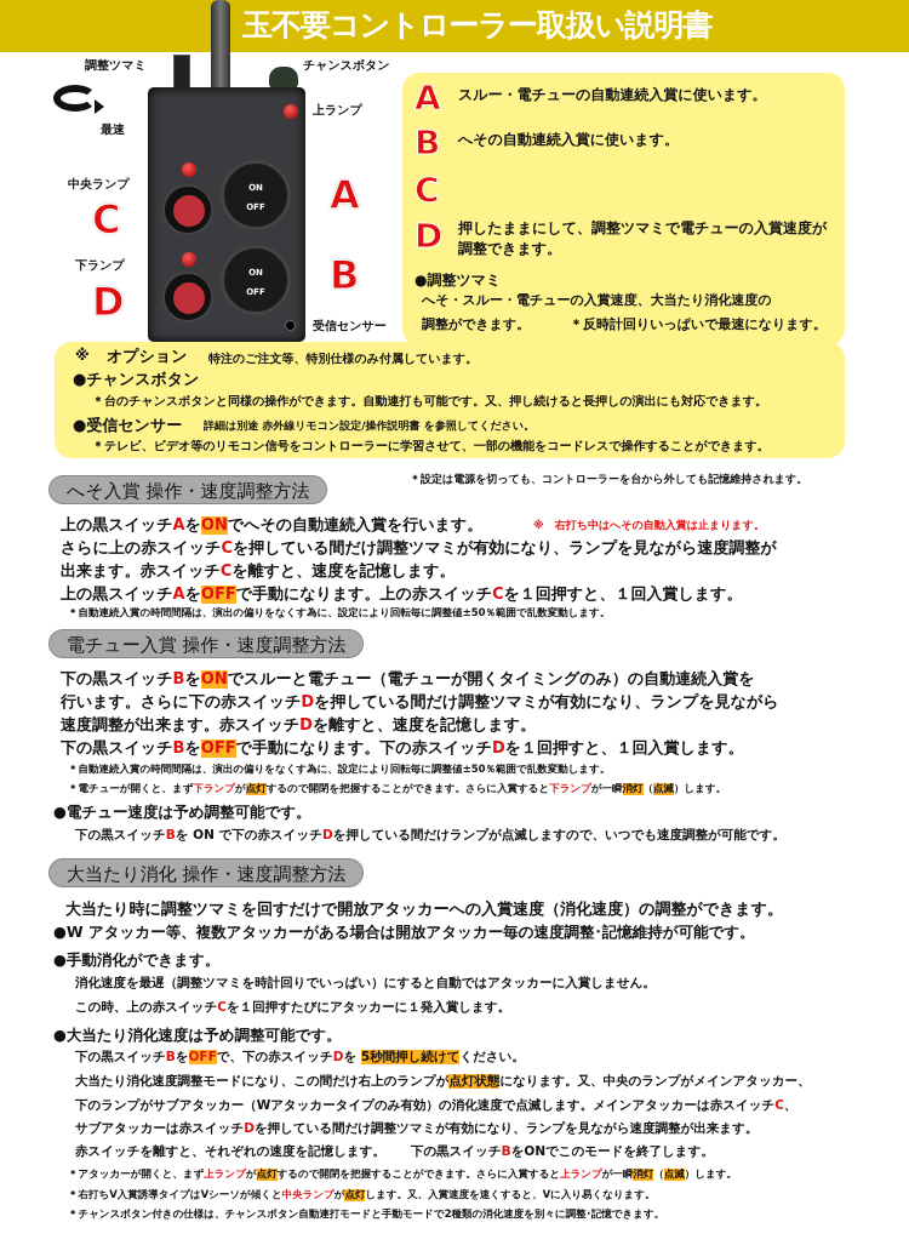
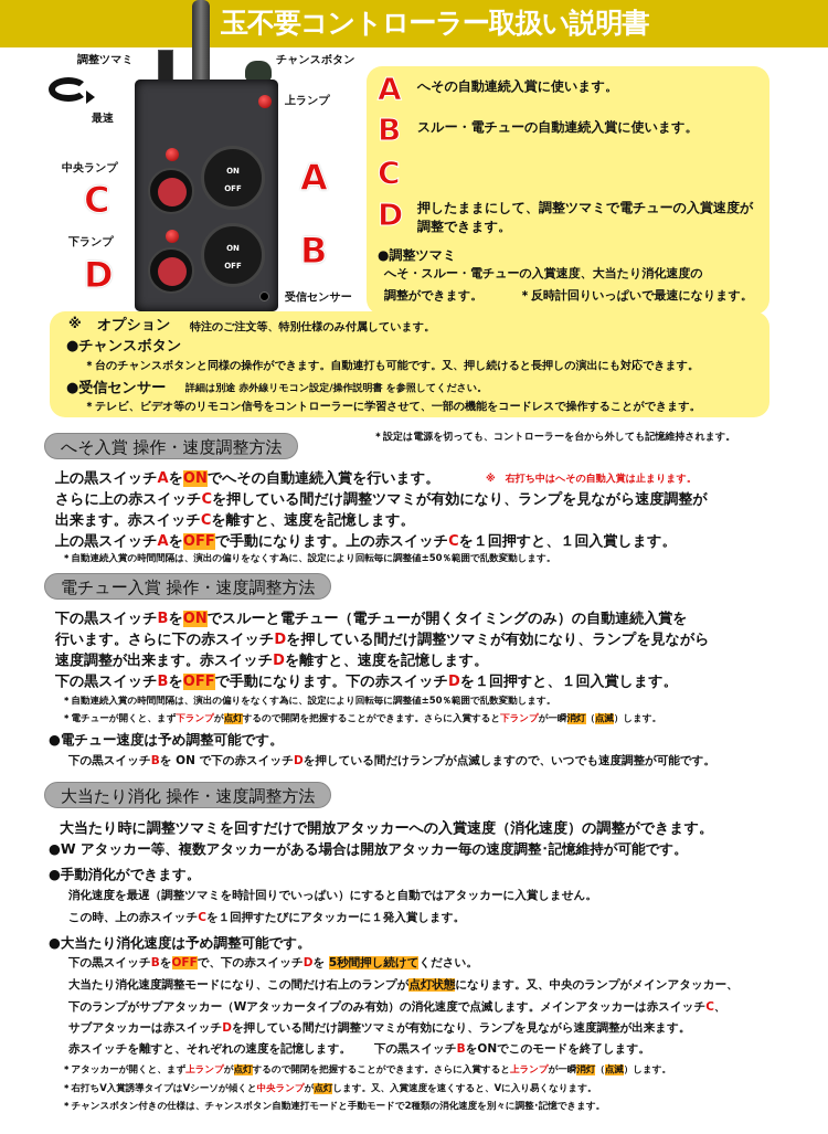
  玉不要コントローラー取扱い説明書
  ON
  OFF
  ON
  OFF
  調整ツマミ
  最速
  チャンスボタン
  上ランプ
  中央ランプ
  下ランプ
  受信センサー
  A
  B
  C
  D
  A
- スルー・電チューの自動連続入賞に使います。
+ へその自動連続入賞に使います。
  B
- へその自動連続入賞に使います。
+ スルー・電チューの自動連続入賞に使います。
  C
  D
  押したままにして、調整ツマミで電チューの入賞速度が調整できます。
  ●調整ツマミ
  へそ・スルー・電チューの入賞速度、大当たり消化速度の
  調整ができます。
  ＊反時計回りいっぱいで最速になります。
  ※
  オプション
  特注のご注文等、特別仕様のみ付属しています。
  ●チャンスボタン
  ＊台のチャンスボタンと同様の操作ができます。自動連打も可能です。又、押し続けると長押しの演出にも対応できます。
  ●受信センサー
  詳細は別途 赤外線リモコン設定/操作説明書 を参照してください。
  ＊テレビ、ビデオ等のリモコン信号をコントローラーに学習させて、一部の機能をコードレスで操作することができます。
  ＊設定は電源を切っても、コントローラーを台から外しても記憶維持されます。
  へそ入賞 操作・速度調整方法
  上の黒スイッチAをONでへその自動連続入賞を行います。
  ※ 右打ち中はへその自動入賞は止まります。
  さらに上の赤スイッチCを押している間だけ調整ツマミが有効になり、ランプを見ながら速度調整が
  出来ます。赤スイッチCを離すと、速度を記憶します。
  上の黒スイッチAをOFFで手動になります。上の赤スイッチCを１回押すと、１回入賞します。
  ＊自動連続入賞の時間間隔は、演出の偏りをなくす為に、設定により回転毎に調整値±50％範囲で乱数変動します。
  電チュー入賞 操作・速度調整方法
  下の黒スイッチBをONでスルーと電チュー（電チューが開くタイミングのみ）の自動連続入賞を
  行います。さらに下の赤スイッチDを押している間だけ調整ツマミが有効になり、ランプを見ながら
  速度調整が出来ます。赤スイッチDを離すと、速度を記憶します。
  下の黒スイッチBをOFFで手動になります。下の赤スイッチDを１回押すと、１回入賞します。
  ＊自動連続入賞の時間間隔は、演出の偏りをなくす為に、設定により回転毎に調整値±50％範囲で乱数変動します。
  ＊電チューが開くと、まず下ランプが点灯するので開閉を把握することができます。さらに入賞すると下ランプが一瞬消灯（点滅）します。
  ●電チュー速度は予め調整可能です。
  下の黒スイッチBを ON で下の赤スイッチDを押している間だけランプが点滅しますので、いつでも速度調整が可能です。
  大当たり消化 操作・速度調整方法
  大当たり時に調整ツマミを回すだけで開放アタッカーへの入賞速度（消化速度）の調整ができます。
  ●W アタッカー等、複数アタッカーがある場合は開放アタッカー毎の速度調整･記憶維持が可能です。
  ●手動消化ができます。
  消化速度を最遅（調整ツマミを時計回りでいっぱい）にすると自動ではアタッカーに入賞しません。
  この時、上の赤スイッチCを１回押すたびにアタッカーに１発入賞します。
  ●大当たり消化速度は予め調整可能です。
  下の黒スイッチBをOFFで、下の赤スイッチDを 5秒間押し続けてください。
  大当たり消化速度調整モードになり、この間だけ右上のランプが点灯状態になります。又、中央のランプがメインアタッカー、
  下のランプがサブアタッカー（Wアタッカータイプのみ有効）の消化速度で点滅します。メインアタッカーは赤スイッチC、
  サブアタッカーは赤スイッチDを押している間だけ調整ツマミが有効になり、ランプを見ながら速度調整が出来ます。
  赤スイッチを離すと、それぞれの速度を記憶します。 下の黒スイッチBをONでこのモードを終了します。
  ＊アタッカーが開くと、まず上ランプが点灯するので開閉を把握することができます。さらに入賞すると上ランプが一瞬消灯（点滅）します。
  ＊右打ちV入賞誘導タイプはVシーソが傾くと中央ランプが点灯します。又、入賞速度を速くすると、Vに入り易くなります。
  ＊チャンスボタン付きの仕様は、チャンスボタン自動連打モードと手動モードで2種類の消化速度を別々に調整･記憶できます。
